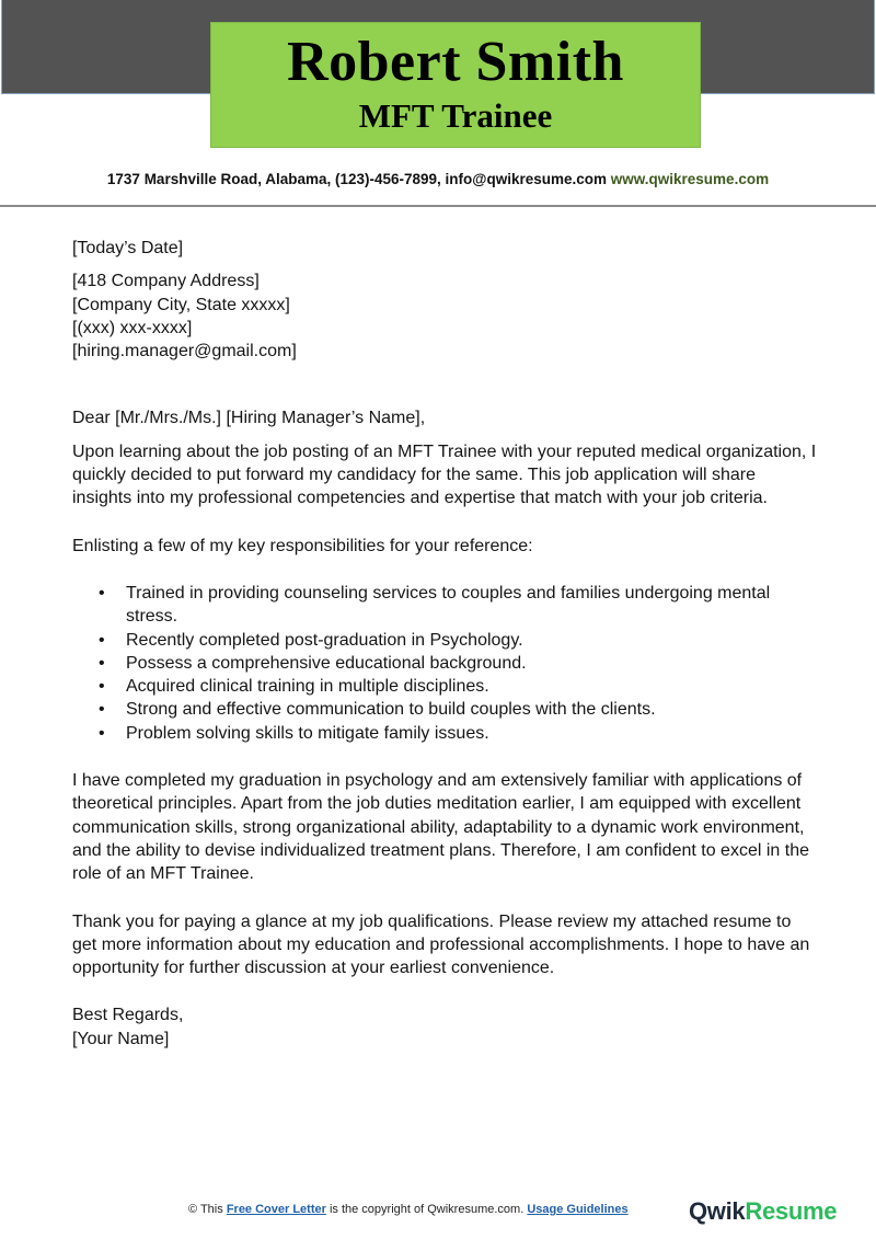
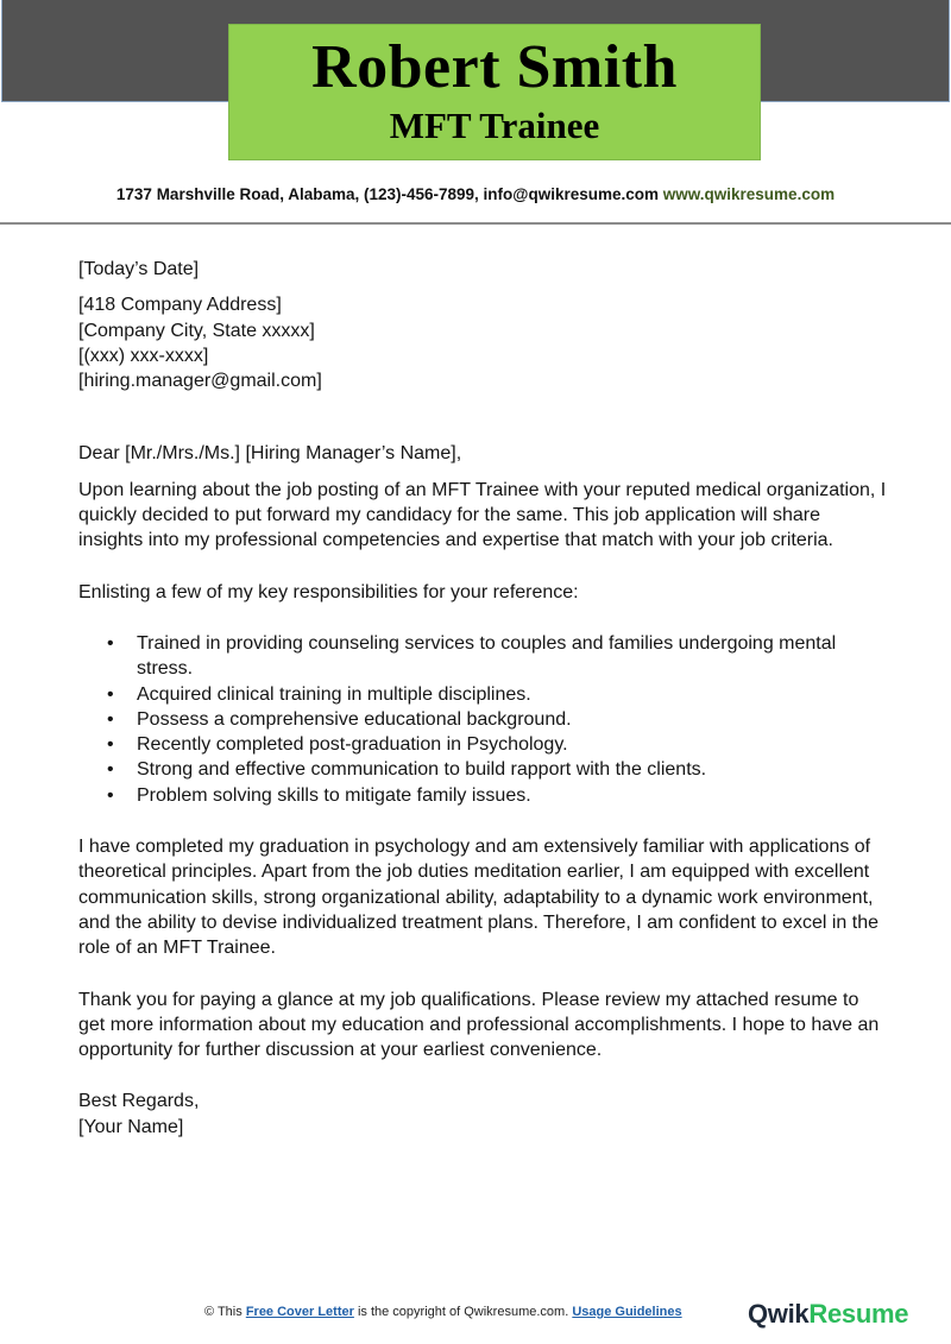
  Robert Smith
  MFT Trainee
  1737 Marshville Road, Alabama, (123)-456-7899, info@qwikresume.com www.qwikresume.com
  [Today’s Date]
  [418 Company Address]
  [Company City, State xxxxx]
  [(xxx) xxx-xxxx]
  [hiring.manager@gmail.com]
  Dear [Mr./Mrs./Ms.] [Hiring Manager’s Name],
  Upon learning about the job posting of an MFT Trainee with your reputed medical organization, I quickly decided to put forward my candidacy for the same. This job application will share insights into my professional competencies and expertise that match with your job criteria.
  Enlisting a few of my key responsibilities for your reference:
  Trained in providing counseling services to couples and families undergoing mental stress.
- Recently completed post-graduation in Psychology.
+ Acquired clinical training in multiple disciplines.
  Possess a comprehensive educational background.
- Acquired clinical training in multiple disciplines.
+ Recently completed post-graduation in Psychology.
- Strong and effective communication to build couples with the clients.
+ Strong and effective communication to build rapport with the clients.
  Problem solving skills to mitigate family issues.
  I have completed my graduation in psychology and am extensively familiar with applications of theoretical principles. Apart from the job duties meditation earlier, I am equipped with excellent communication skills, strong organizational ability, adaptability to a dynamic work environment, and the ability to devise individualized treatment plans. Therefore, I am confident to excel in the role of an MFT Trainee.
  Thank you for paying a glance at my job qualifications. Please review my attached resume to get more information about my education and professional accomplishments. I hope to have an opportunity for further discussion at your earliest convenience.
  Best Regards,
  [Your Name]
  © This Free Cover Letter is the copyright of Qwikresume.com. Usage Guidelines
  QwikResume
